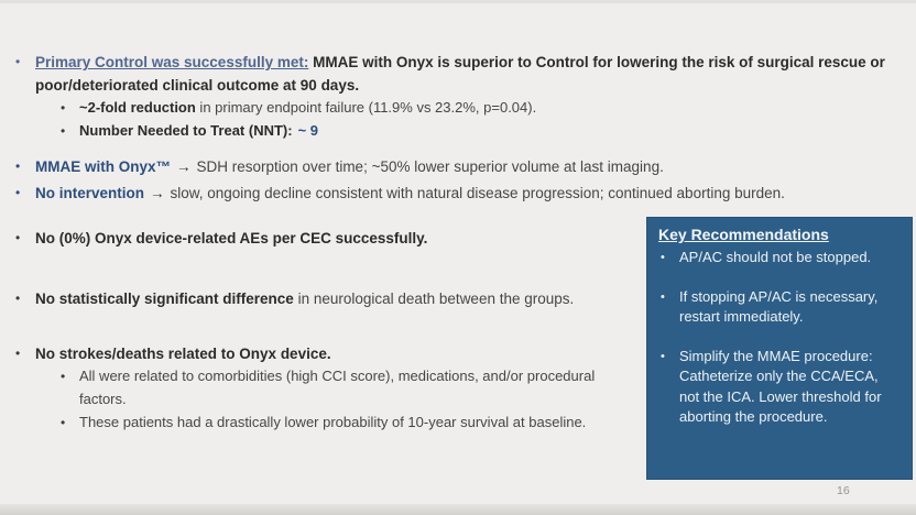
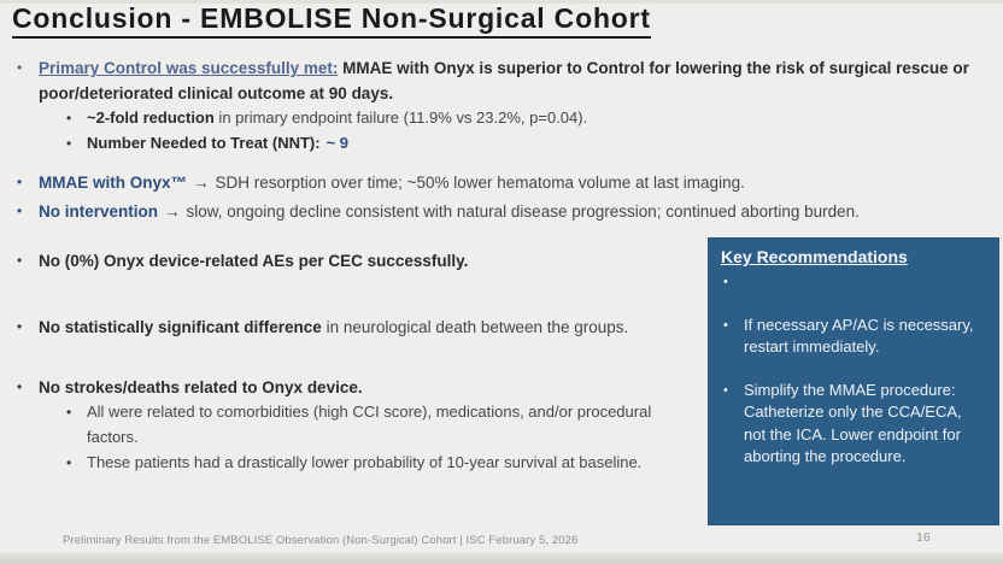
+ Conclusion - EMBOLISE Non-Surgical Cohort
  •
  Primary Control was successfully met: MMAE with Onyx is superior to Control for lowering the risk of surgical rescue or poor/deteriorated clinical outcome at 90 days.
  •
  ~2-fold reduction in primary endpoint failure (11.9% vs 23.2%, p=0.04).
  •
  Number Needed to Treat (NNT): ~ 9
  •
- MMAE with Onyx™ → SDH resorption over time; ~50% lower superior volume at last imaging.
+ MMAE with Onyx™ → SDH resorption over time; ~50% lower hematoma volume at last imaging.
  •
  No intervention → slow, ongoing decline consistent with natural disease progression; continued aborting burden.
  •
  No (0%) Onyx device-related AEs per CEC successfully.
  •
  No statistically significant difference in neurological death between the groups.
  •
  No strokes/deaths related to Onyx device.
  •
  All were related to comorbidities (high CCI score), medications, and/or procedural factors.
  •
  These patients had a drastically lower probability of 10-year survival at baseline.
  Key Recommendations
  •
- AP/AC should not be stopped.
  •
- If stopping AP/AC is necessary, restart immediately.
+ If necessary AP/AC is necessary, restart immediately.
  •
- Simplify the MMAE procedure: Catheterize only the CCA/ECA, not the ICA. Lower threshold for aborting the procedure.
+ Simplify the MMAE procedure: Catheterize only the CCA/ECA, not the ICA. Lower endpoint for aborting the procedure.
+ Preliminary Results from the EMBOLISE Observation (Non-Surgical) Cohort | ISC February 5, 2026
  16
